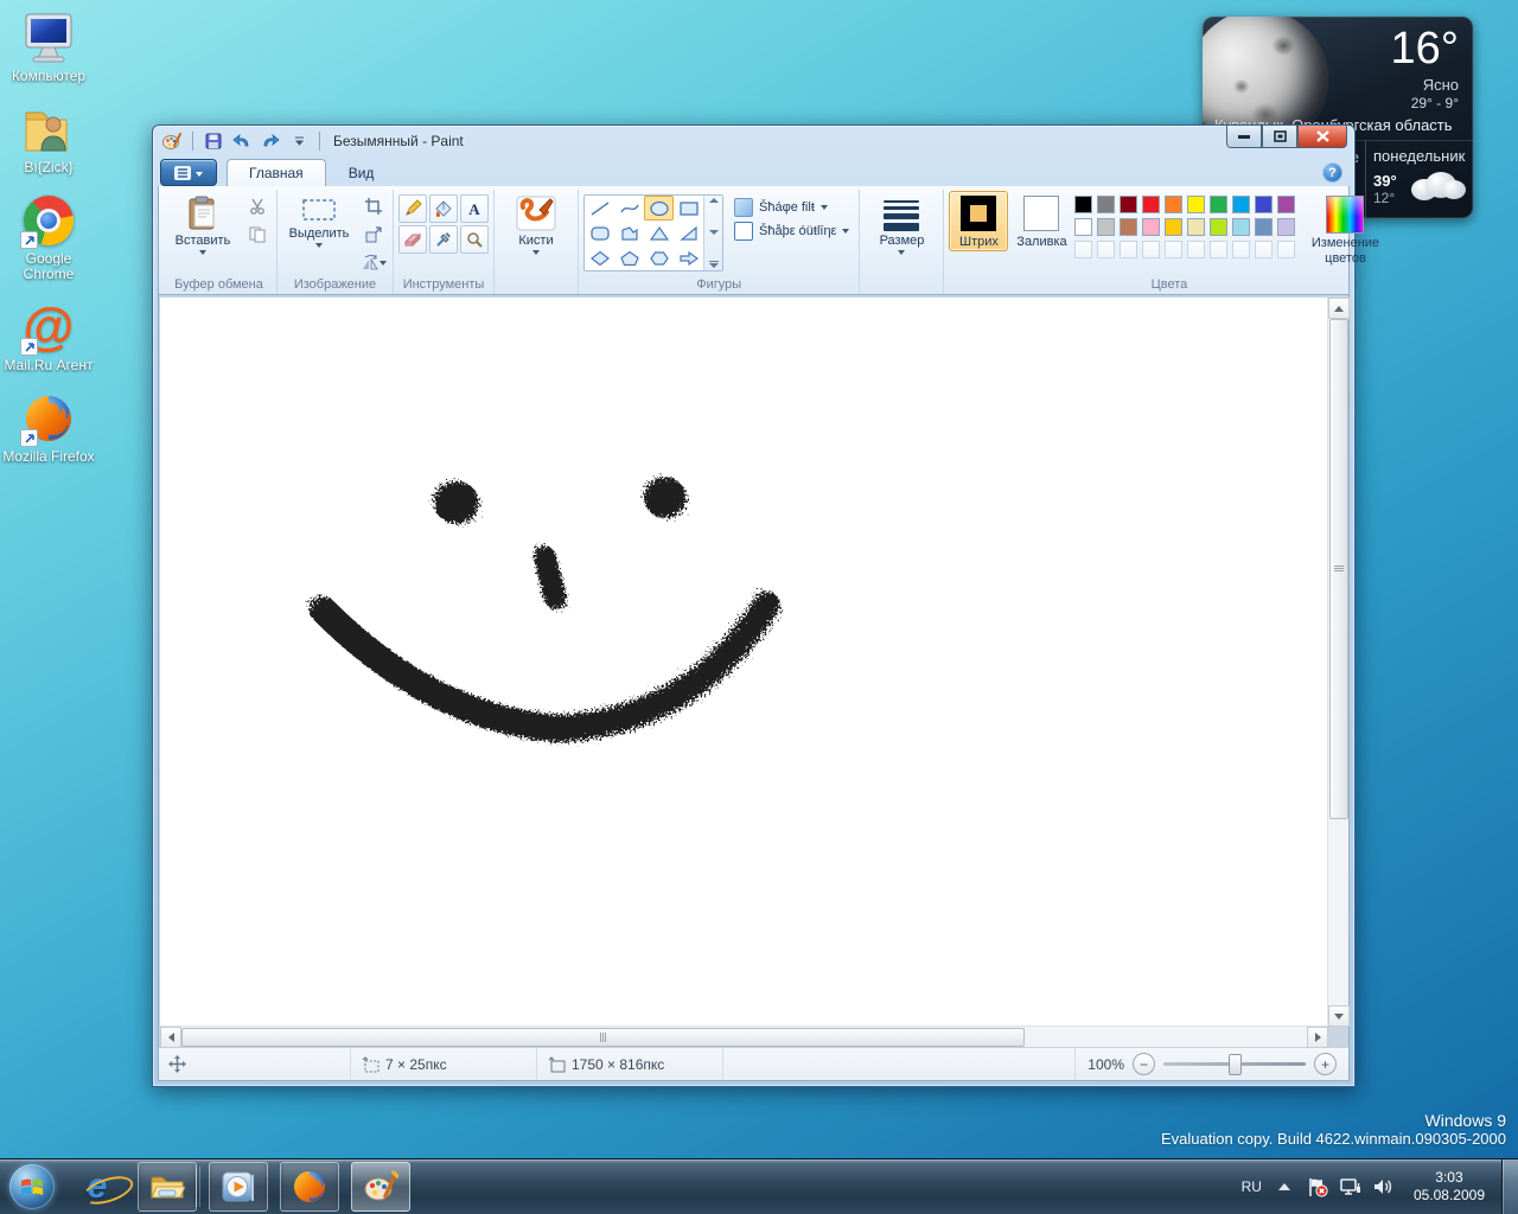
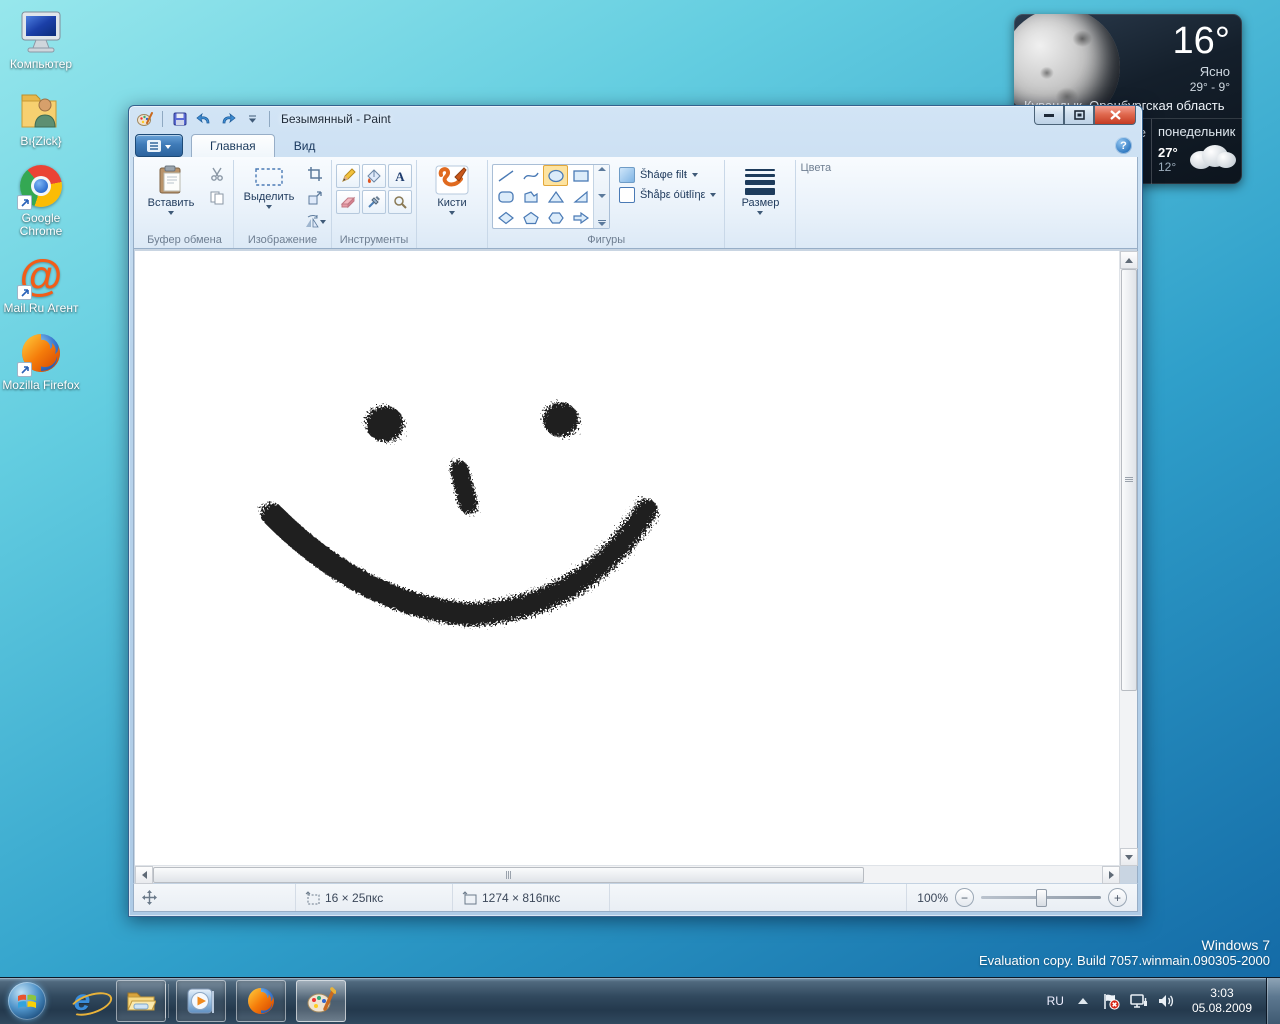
  Компьютер
  Bı{Zick}
  Google Chrome
  @
  Mail.Ru Агент
  Mozilla Firefox
- Windows 9
+ Windows 7
- Evaluation copy. Build 4622.winmain.090305-2000
+ Evaluation copy. Build 7057.winmain.090305-2000
  16°
  Ясно
  29° - 9°
  понедельник
- 39°
+ 27°
  12°
  Безымянный - Paint
  Главная
  Вид
  ?
  Вставить
  Буфер обмена
  Выделить
  Изображение
  A
  Инструменты
  Кисти
  Šħáφe filŧ
  Šħåþε óüŧlīηε
  Фигуры
  Размер
- Штрих
- Заливка
- Изменение цветов
  Цвета
- 7 × 25пкс
+ 16 × 25пкс
- 1750 × 816пкс
+ 1274 × 816пкс
  100%
  −
  +
  e
  RU
  3:03
  05.08.2009
